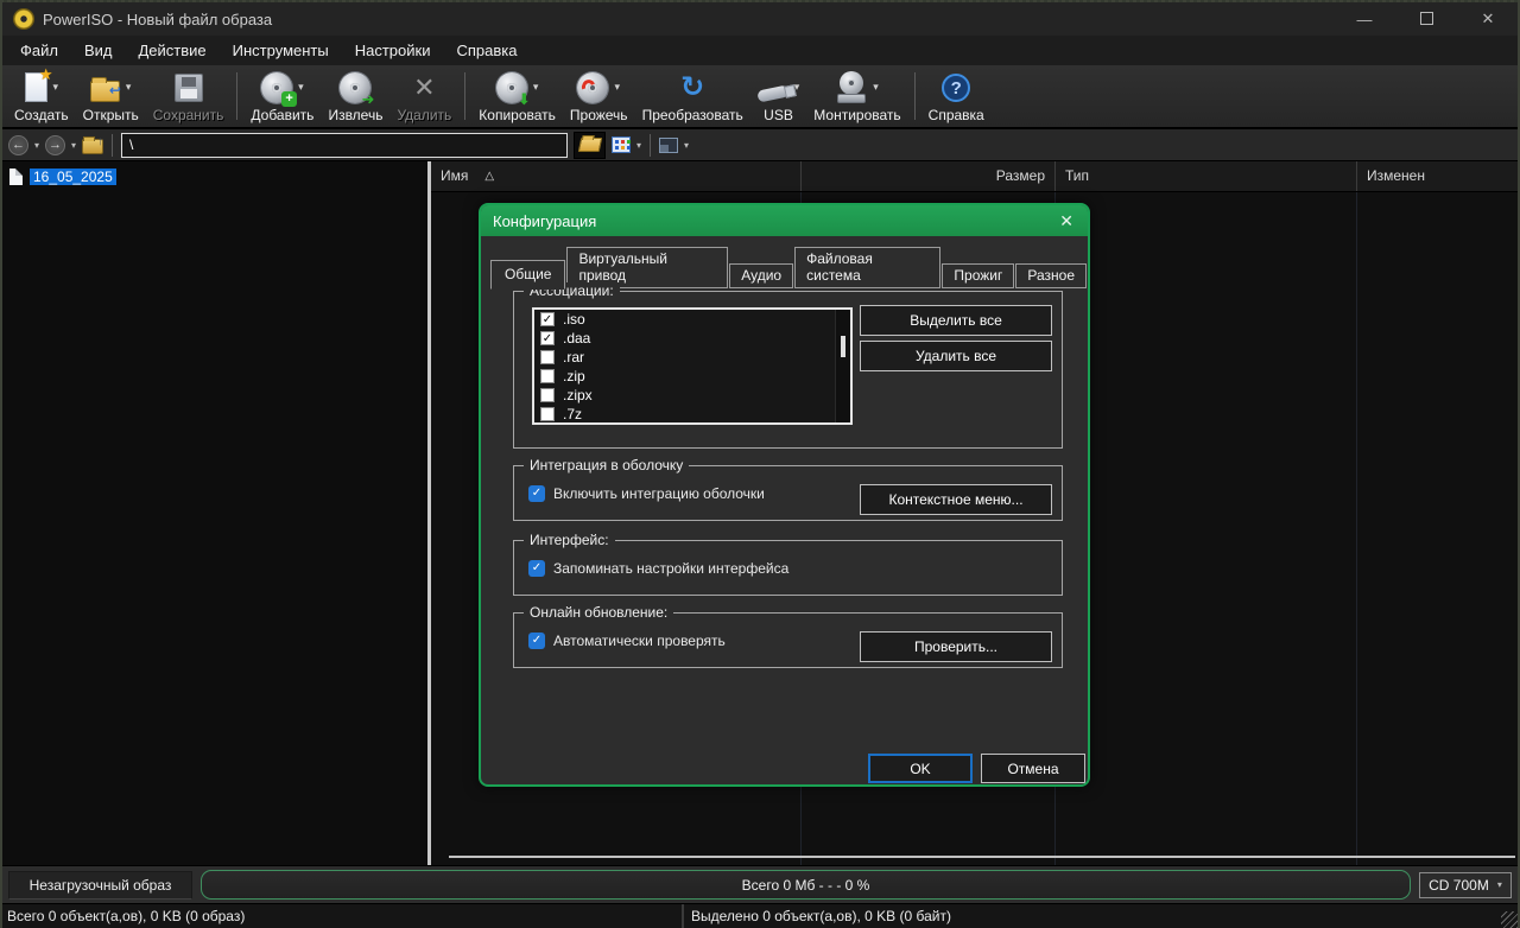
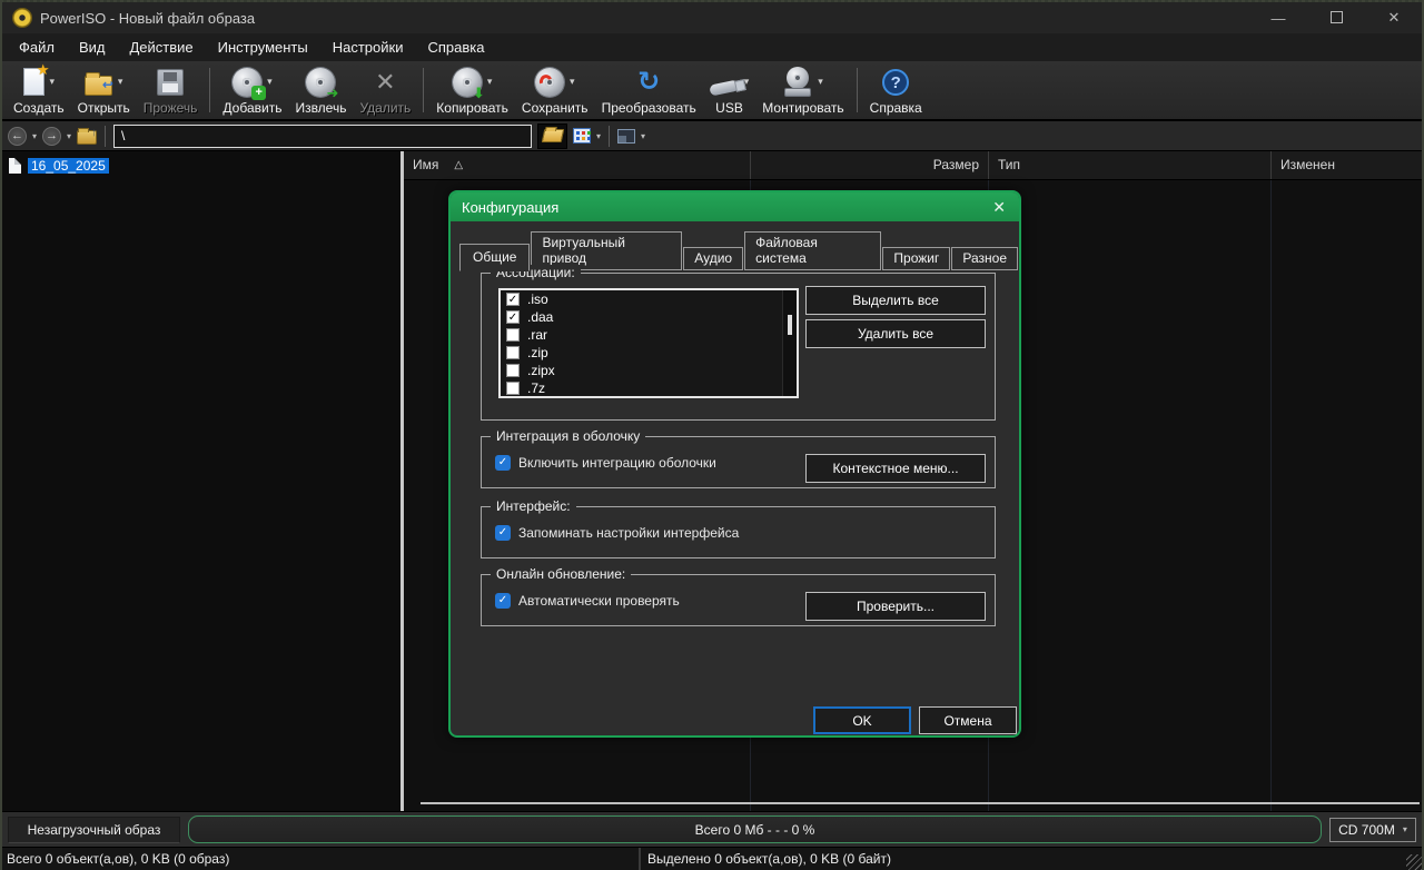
  PowerISO - Новый файл образа
  —
  ✕
  Файл
  Вид
  Действие
  Инструменты
  Настройки
  Справка
  ▾
  Создать
  ▾
  Открыть
- Сохранить
+ Прожечь
  +
  ▾
  Добавить
  ➜
  Извлечь
  ✕
  Удалить
  ⬇
  ▾
  Копировать
  ▾
- Прожечь
+ Сохранить
  ↻
  Преобразовать
  ▾
  USB
  ▾
  Монтировать
  ?
  Справка
  ←
  ▾
  →
  ▾
  \
  ▾
  ▾
  16_05_2025
  Имя
  △
  Размер
  Тип
  Изменен
  Незагрузочный образ
  Всего 0 Мб - - - 0 %
  CD 700M
  ▾
  Всего 0 объект(а,ов), 0 KB (0 образ)
  Выделено 0 объект(а,ов), 0 KB (0 байт)
  Конфигурация
  ✕
  Общие
  Виртуальный привод
  Аудио
  Файловая система
  Прожиг
  Разное
  Ассоциации:
  ✓
  .iso
  ✓
  .daa
  .rar
  .zip
  .zipx
  .7z
  Выделить все
  Удалить все
  Интеграция в оболочку
  ✓
  Включить интеграцию оболочки
  Контекстное меню...
  Интерфейс:
  ✓
  Запоминать настройки интерфейса
  Онлайн обновление:
  ✓
  Автоматически проверять
  Проверить...
  OK
  Отмена
